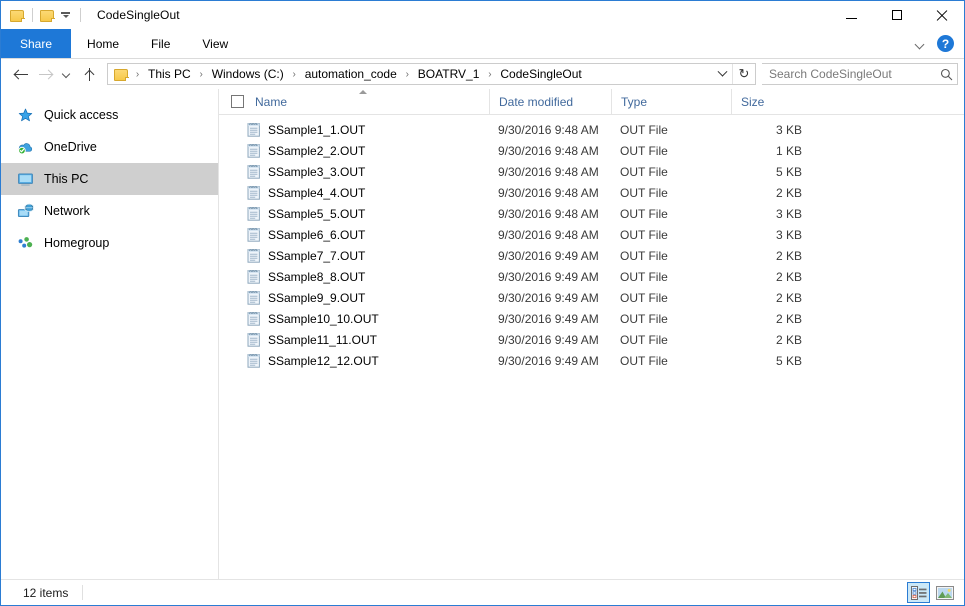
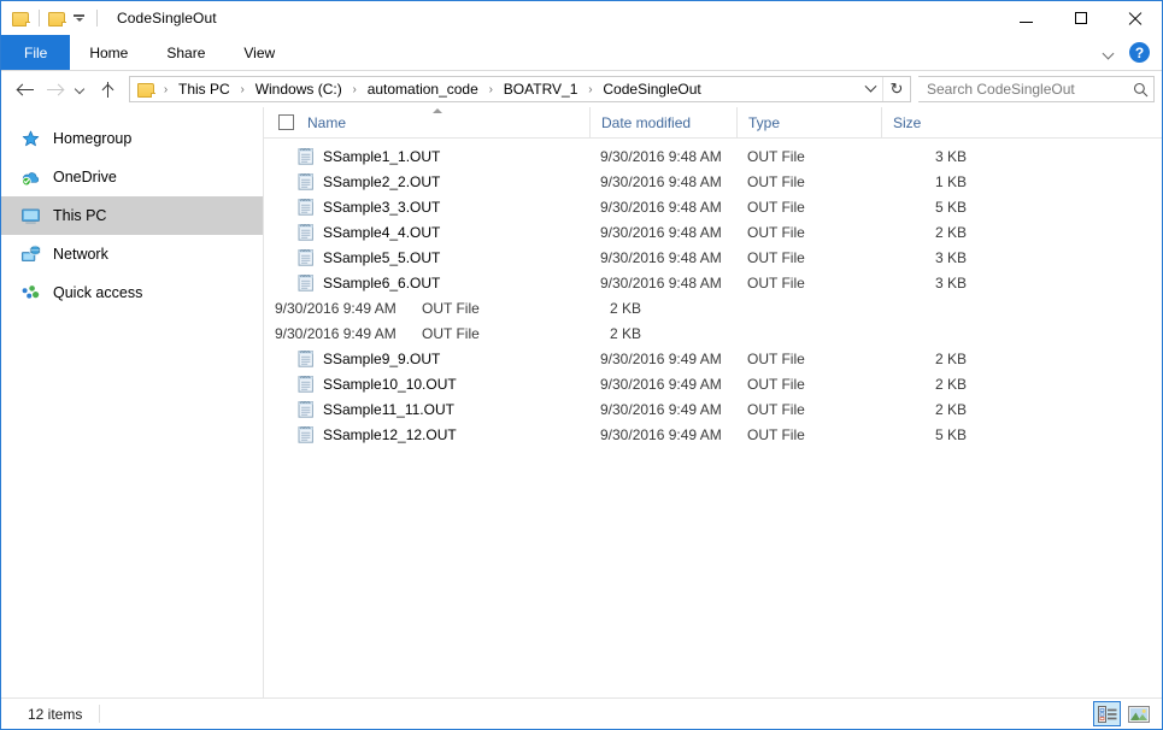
  CodeSingleOut
- Share
+ File
  Home
- File
+ Share
  View
  ?
  ›
  This PC
  ›
  Windows (C:)
  ›
  automation_code
  ›
  BOATRV_1
  ›
  CodeSingleOut
  ↻
  Search CodeSingleOut
- Quick access
+ Homegroup
  OneDrive
  This PC
  Network
- Homegroup
+ Quick access
  Name
  Date modified
  Type
  Size
  SSample1_1.OUT
  9/30/2016 9:48 AM
  OUT File
  3 KB
  SSample2_2.OUT
  9/30/2016 9:48 AM
  OUT File
  1 KB
  SSample3_3.OUT
  9/30/2016 9:48 AM
  OUT File
  5 KB
  SSample4_4.OUT
  9/30/2016 9:48 AM
  OUT File
  2 KB
  SSample5_5.OUT
  9/30/2016 9:48 AM
  OUT File
  3 KB
  SSample6_6.OUT
  9/30/2016 9:48 AM
  OUT File
  3 KB
- SSample7_7.OUT
  9/30/2016 9:49 AM
  OUT File
  2 KB
- SSample8_8.OUT
  9/30/2016 9:49 AM
  OUT File
  2 KB
  SSample9_9.OUT
  9/30/2016 9:49 AM
  OUT File
  2 KB
  SSample10_10.OUT
  9/30/2016 9:49 AM
  OUT File
  2 KB
  SSample11_11.OUT
  9/30/2016 9:49 AM
  OUT File
  2 KB
  SSample12_12.OUT
  9/30/2016 9:49 AM
  OUT File
  5 KB
  12 items
